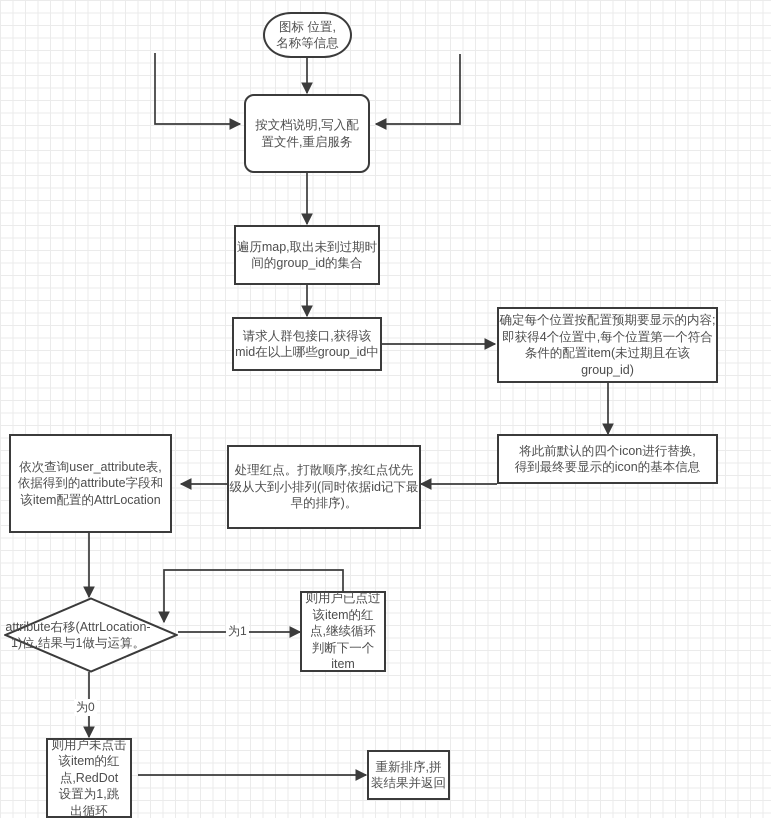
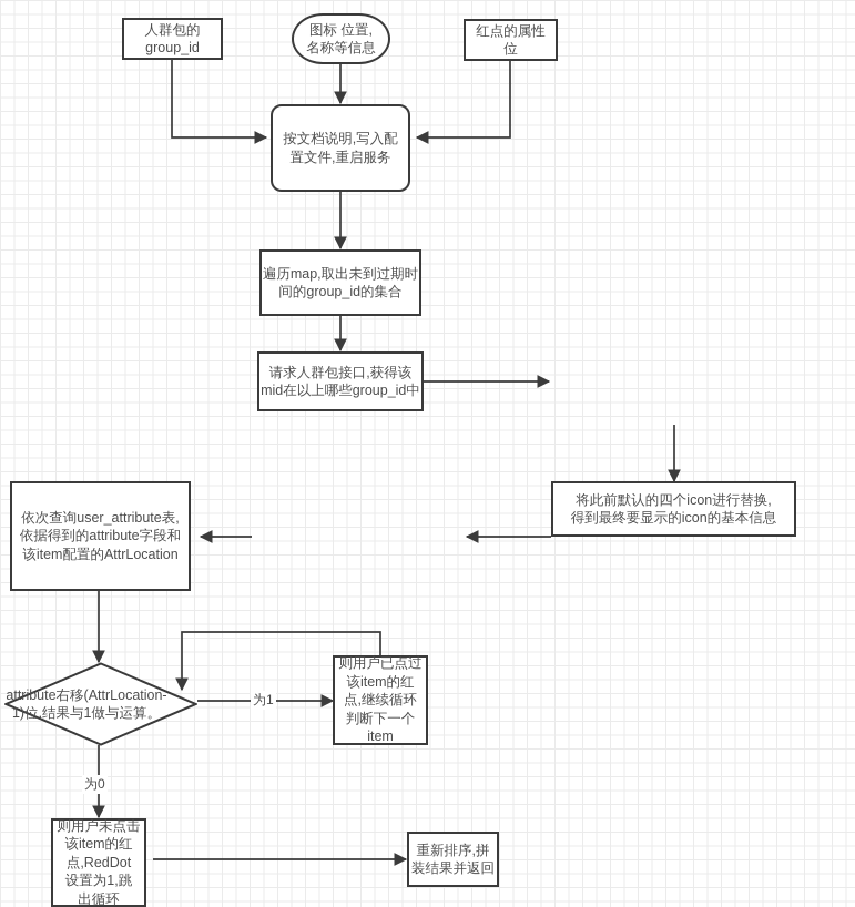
+ 人群包的
+ group_id
  图标 位置,
  名称等信息
+ 红点的属性
+ 位
  按文档说明,写入配
  置文件,重启服务
  遍历map,取出未到过期时
  间的group_id的集合
  请求人群包接口,获得该
  mid在以上哪些group_id中
- 确定每个位置按配置预期要显示的内容;
- 即获得4个位置中,每个位置第一个符合
- 条件的配置item(未过期且在该
- group_id)
  将此前默认的四个icon进行替换,
  得到最终要显示的icon的基本信息
- 处理红点。打散顺序,按红点优先
- 级从大到小排列(同时依据id记下最
- 早的排序)。
  依次查询user_attribute表,
  依据得到的attribute字段和
  该item配置的AttrLocation
  attribute右移(AttrLocation-
  1)位,结果与1做与运算。
  则用户已点过
  该item的红
  点,继续循环
  判断下一个
  item
  则用户未点击
  该item的红
  点,RedDot
  设置为1,跳
  出循环
  重新排序,拼
  装结果并返回
  为1
  为0
